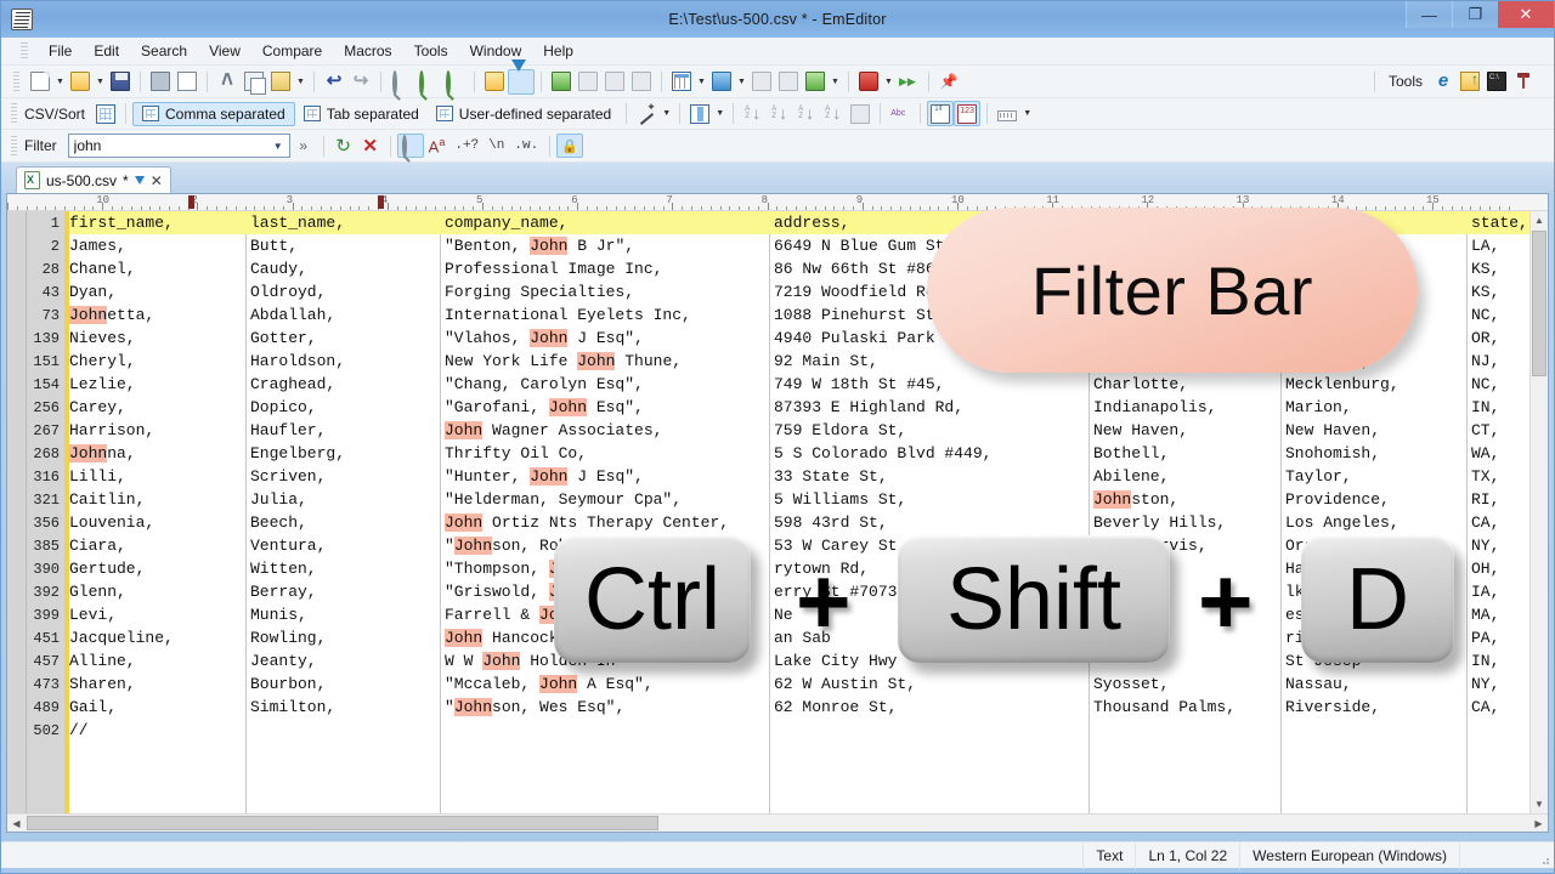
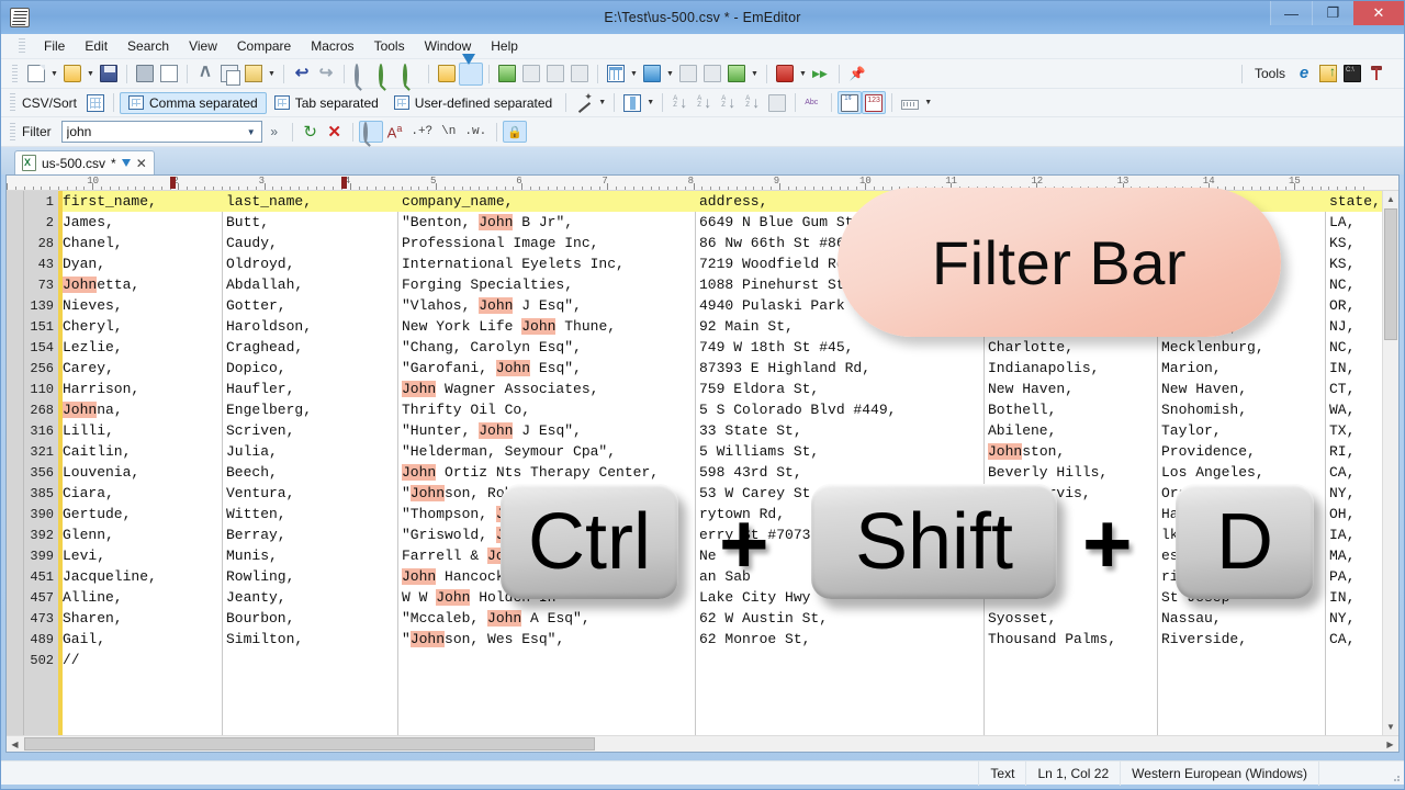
  E:\Test\us-500.csv * - EmEditor
  —
  ❐
  ✕
  File
  Edit
  Search
  View
  Compare
  Macros
  Tools
  Window
  Help
  Tools
  CSV/Sort
  Comma separated
  Tab separated
  User-defined separated
  Filter
  john
  ▼
  »
  ↻
  ✕
  Aa
  .+?
  \n
  .w.
  🔒
  us-500.csv
  *
  ✕
  10
  2
  3
  4
  5
  6
  7
  8
  9
  10
  11
  12
  13
  14
  15
  1
  2
  28
  43
  73
  139
  151
  154
  256
- 267
+ 110
  268
  316
  321
  356
  385
  390
  392
  399
  451
  457
  473
  489
  502
  first_name,
  last_name,
  company_name,
  address,
  state,
  James,
  Butt,
  "Benton, John B Jr",
  6649 N Blue Gum S
  LA,
  Chanel,
  Caudy,
  Professional Image Inc,
  86 Nw 66th St #8
  KS,
  Dyan,
  Oldroyd,
- Forging Specialties,
+ International Eyelets Inc,
  7219 Woodfield R
  KS,
  Johnetta,
  Abdallah,
- International Eyelets Inc,
+ Forging Specialties,
  1088 Pinehurst S
  NC,
  Nieves,
  Gotter,
  "Vlahos, John J Esq",
  4940 Pulaski Park
  OR,
  Cheryl,
  Haroldson,
  New York Life John Thune,
  92 Main St,
  NJ,
  Lezlie,
  Craghead,
  "Chang, Carolyn Esq",
  749 W 18th St #45,
  Charlotte,
  Mecklenburg,
  NC,
  Carey,
  Dopico,
  "Garofani, John Esq",
  87393 E Highland Rd,
  Indianapolis,
  Marion,
  IN,
  Harrison,
  Haufler,
  John Wagner Associates,
  759 Eldora St,
  New Haven,
  New Haven,
  CT,
  Johnna,
  Engelberg,
  Thrifty Oil Co,
  5 S Colorado Blvd #449,
  Bothell,
  Snohomish,
  WA,
  Lilli,
  Scriven,
  "Hunter, John J Esq",
  33 State St,
  Abilene,
  Taylor,
  TX,
  Caitlin,
  Julia,
  "Helderman, Seymour Cpa",
  5 Williams St,
  Johnston,
  Providence,
  RI,
  Louvenia,
  Beech,
  John Ortiz Nts Therapy Center,
  598 43rd St,
  Beverly Hills,
  Los Angeles,
  CA,
  Ciara,
  Ventura,
  53 W Carey St
  NY,
  Gertude,
  Witten,
  rytown Rd,
  OH,
  Glenn,
  Berray,
  erry St #7073
  IA,
  Levi,
  Munis,
  Ne
  MA,
  Jacqueline,
  Rowling,
  an Sab
  PA,
  Alline,
  Jeanty,
  W W John Hold
  Lake City Hwy
  IN,
  Sharen,
  Bourbon,
  "Mccaleb, John A Esq",
  62 W Austin St,
  Syosset,
  Nassau,
  NY,
  Gail,
  Similton,
  "Johnson, Wes Esq",
  62 Monroe St,
  Thousand Palms,
  Riverside,
  CA,
  //
  ▲
  ▼
  ◀
  ▶
  Text
  Ln 1, Col 22
  Western European (Windows)
  Filter Bar
  Ctrl
  +
  Shift
  +
  D
